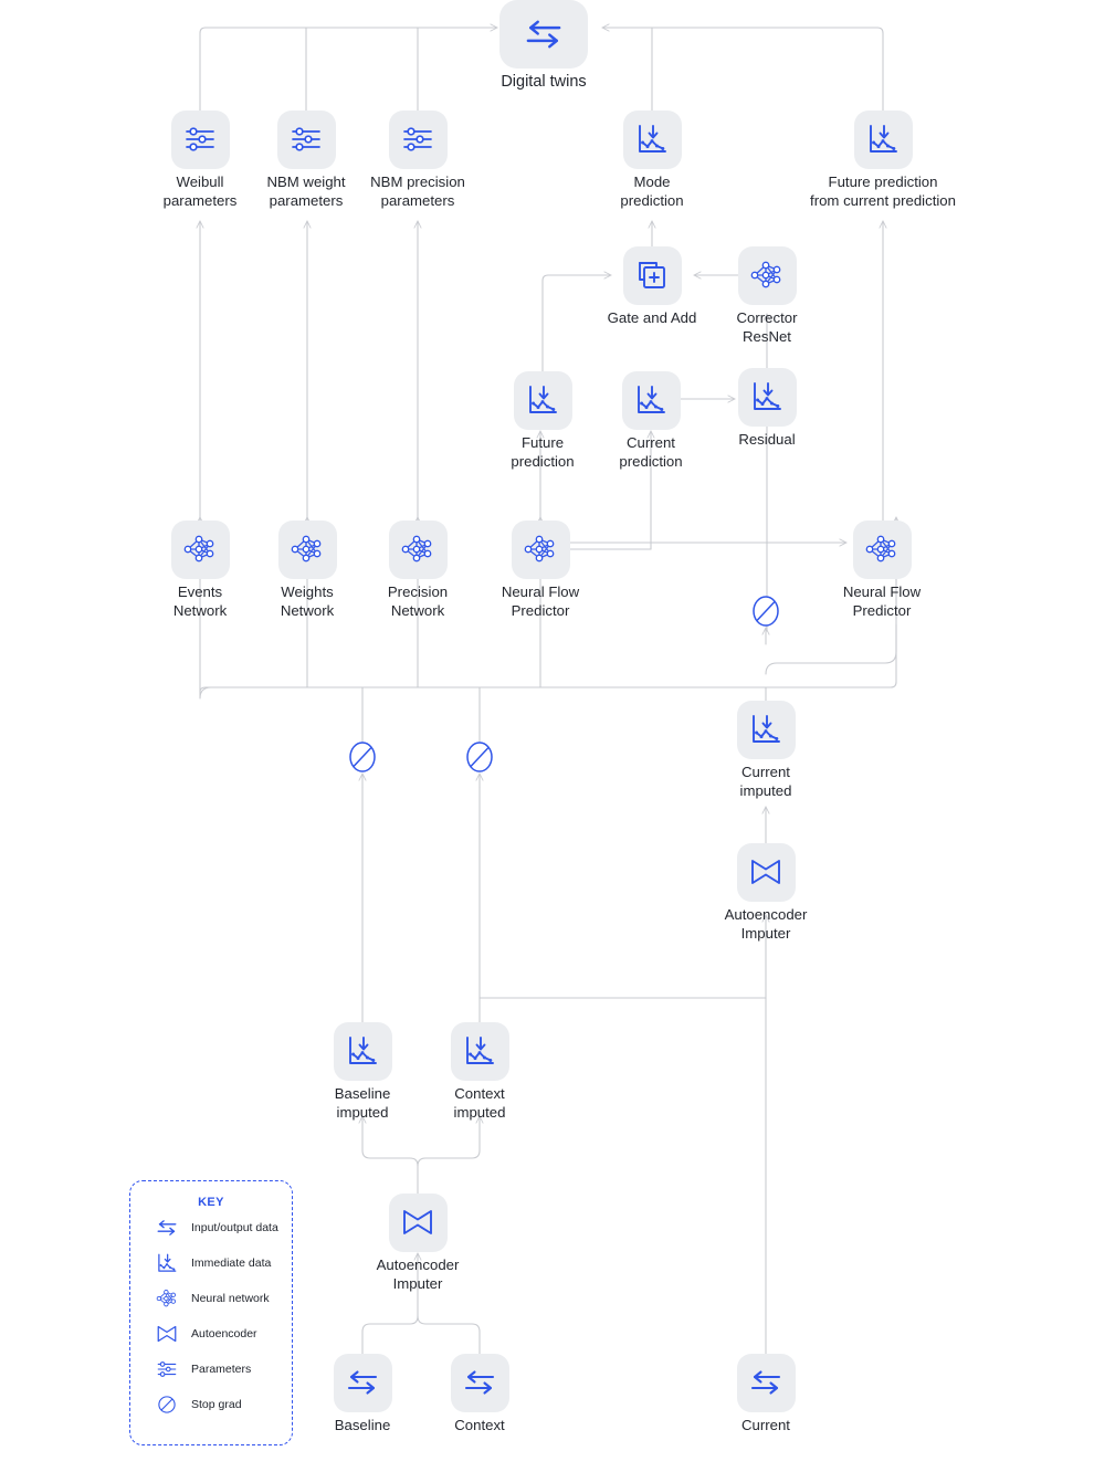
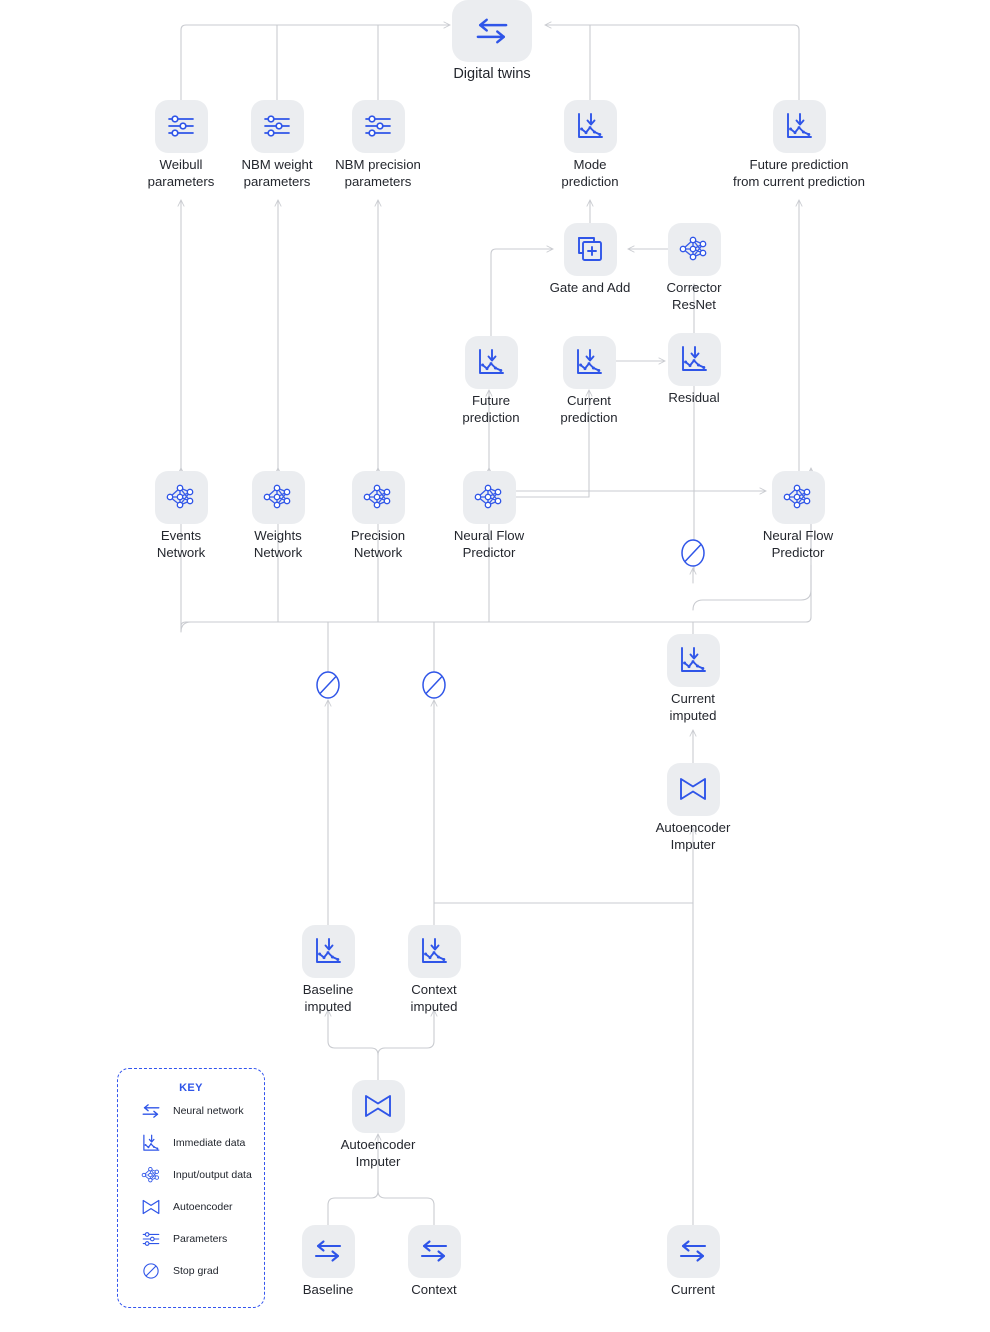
  Digital twins
  Weibull
  parameters
  NBM weight
  parameters
  NBM precision
  parameters
  Mode
  prediction
  Future prediction
  from current prediction
  Gate and Add
  Corrector
  ResNet
  Future
  prediction
  Current
  prediction
  Residual
  Events
  Network
  Weights
  Network
  Precision
  Network
  Neural Flow
  Predictor
  Neural Flow
  Predictor
  Current
  imputed
  Autoencoder
  Imputer
  Baseline
  imputed
  Context
  imputed
  Autoencoder
  Imputer
  Baseline
  Context
  Current
  KEY
- Input/output data
+ Neural network
  Immediate data
- Neural network
+ Input/output data
  Autoencoder
  Parameters
  Stop grad
